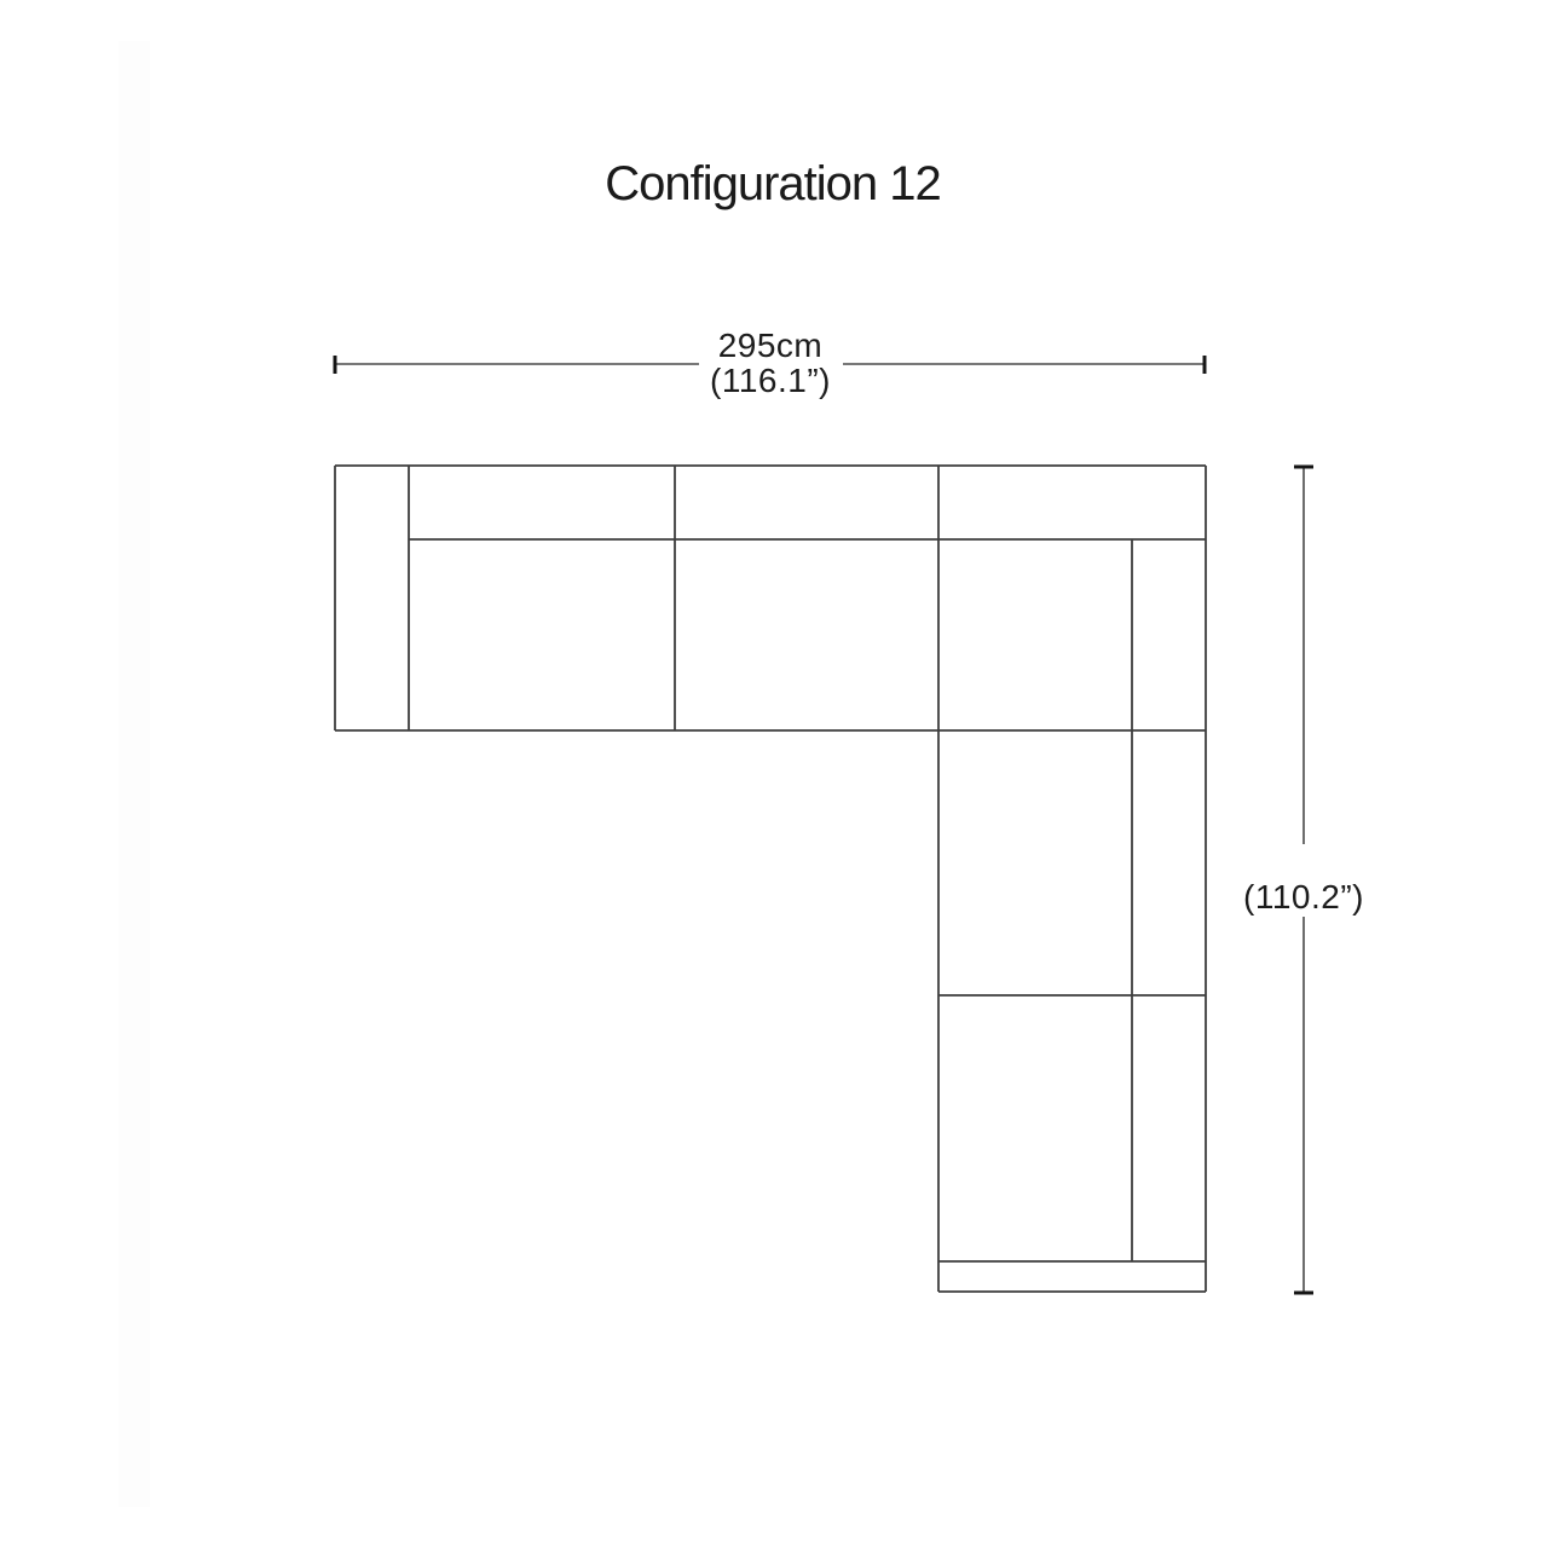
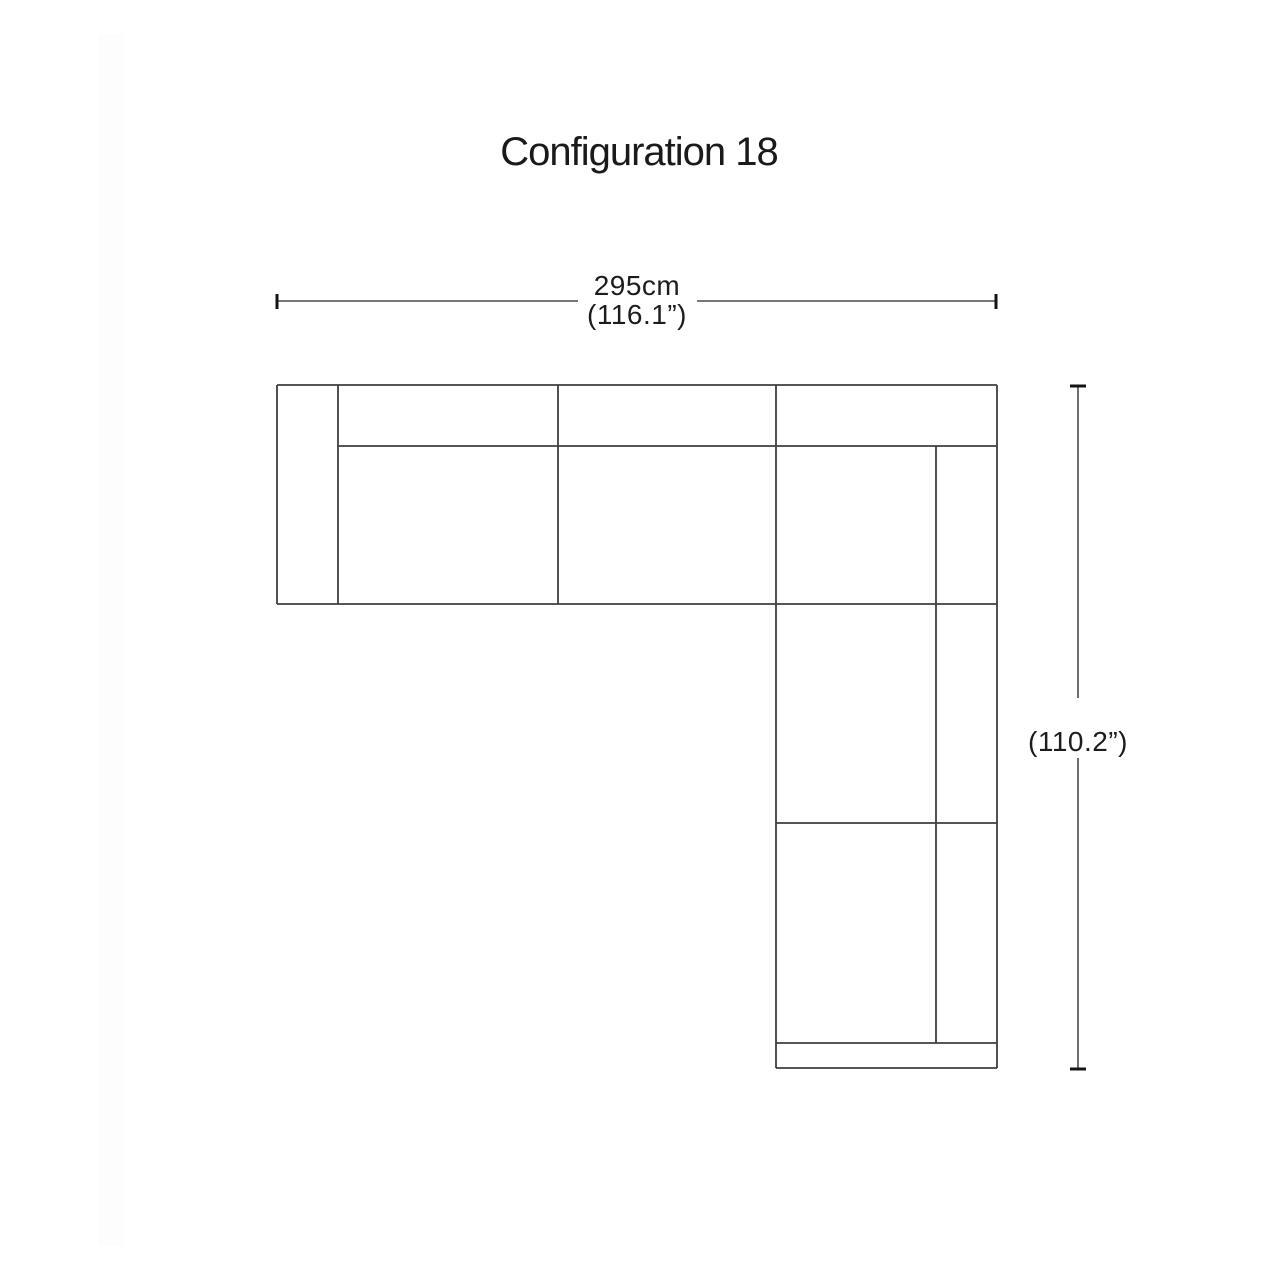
- Configuration 12
+ Configuration 18
  295cm
  (116.1”)
  (110.2”)
